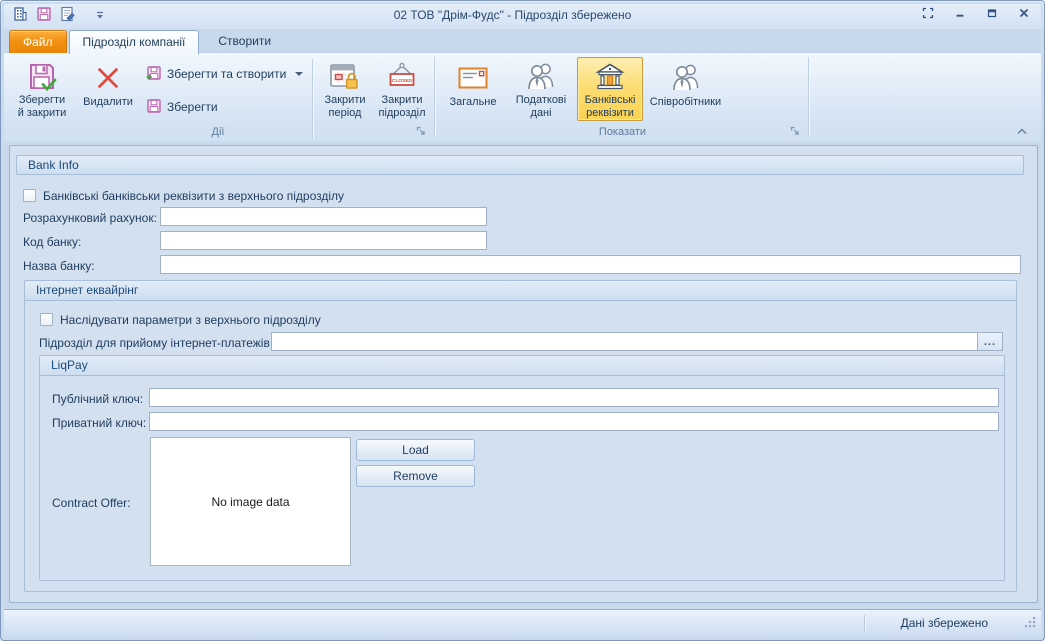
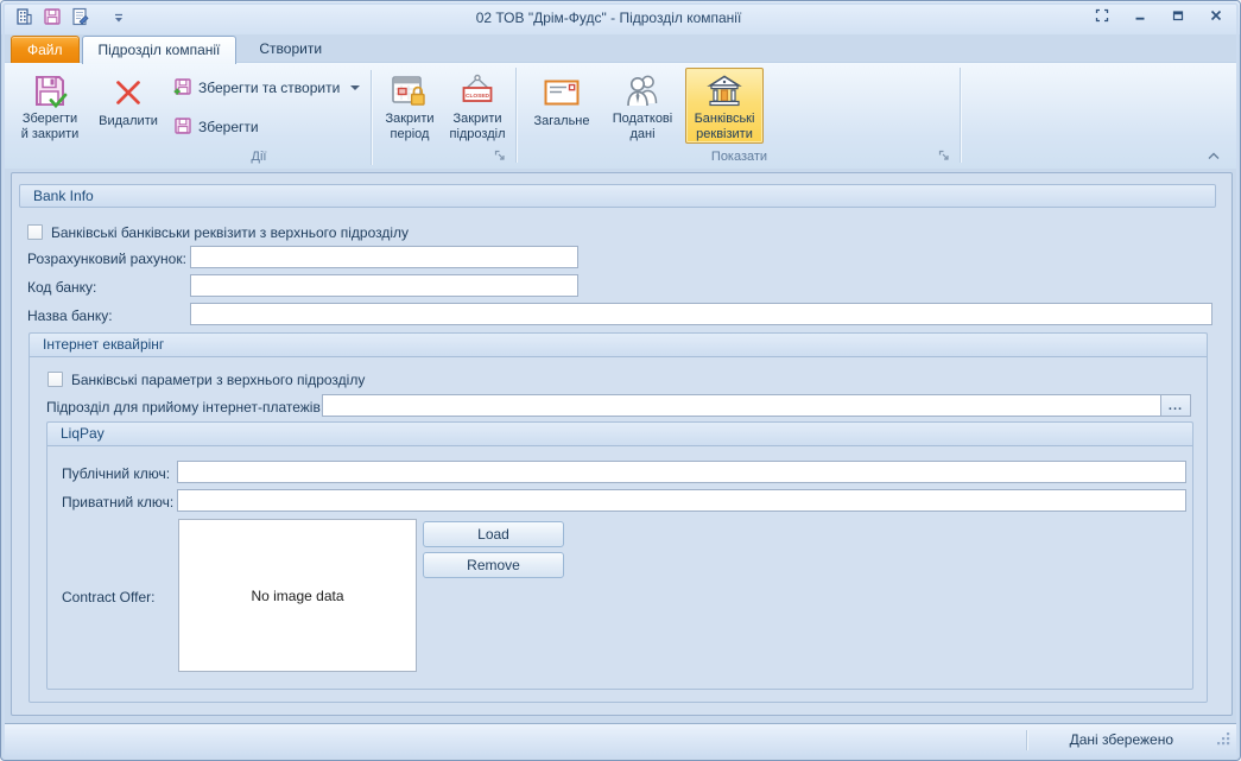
- 02 ТОВ "Дрім-Фудс" - Підрозділ збережено
+ 02 ТОВ "Дрім-Фудс" - Підрозділ компанії
  Файл
  Підрозділ компанії
  Створити
  Зберегти
  й закрити
  Видалити
  Зберегти та створити
  Зберегти
  Закрити
  період
  Закрити
  підрозділ
  Дії
  Загальне
  Податкові
  дані
  Банківські
  реквізити
- Співробітники
  Показати
  Bank Info
  Банківські банківськи реквізити з верхнього підрозділу
  Розрахунковий рахунок:
  Код банку:
  Назва банку:
  Інтернет еквайрінг
- Наслідувати параметри з верхнього підрозділу
+ Банківські параметри з верхнього підрозділу
  Підрозділ для прийому інтернет-платежів
  ...
  LiqPay
  Публічний ключ:
  Приватний ключ:
  Contract Offer:
  No image data
  Load
  Remove
  Дані збережено
